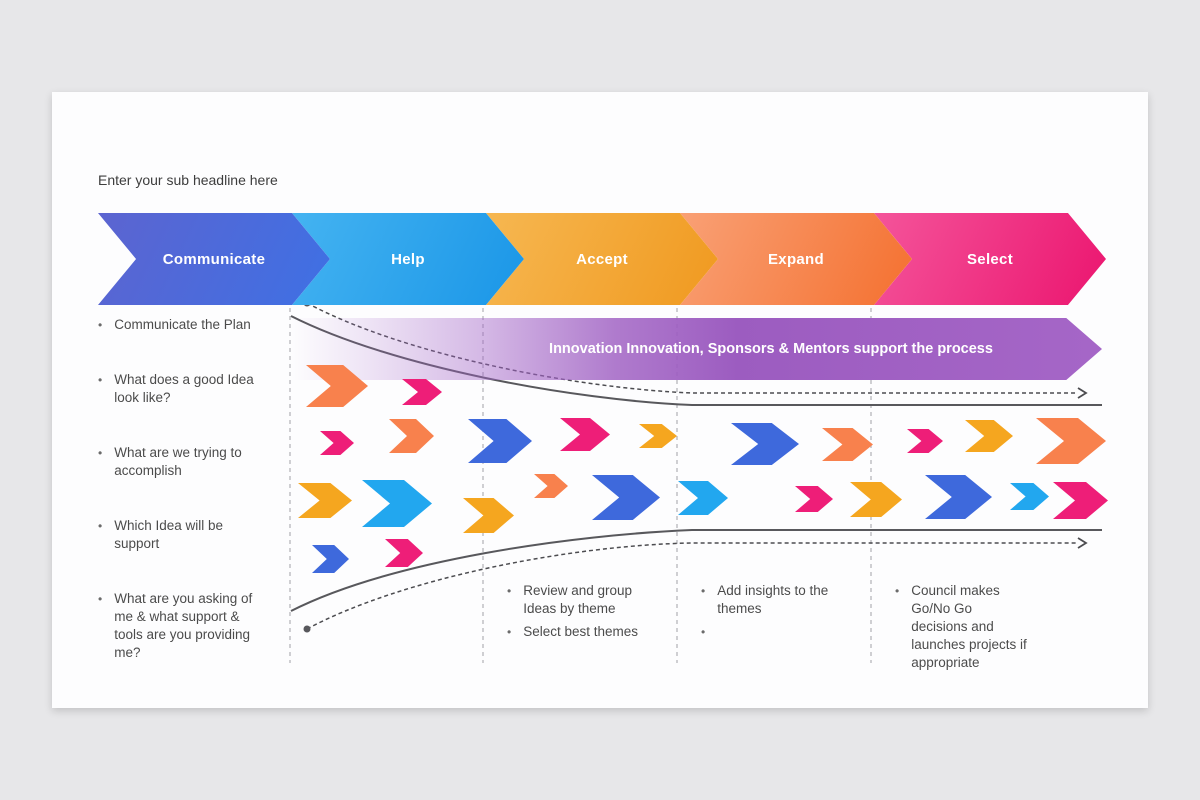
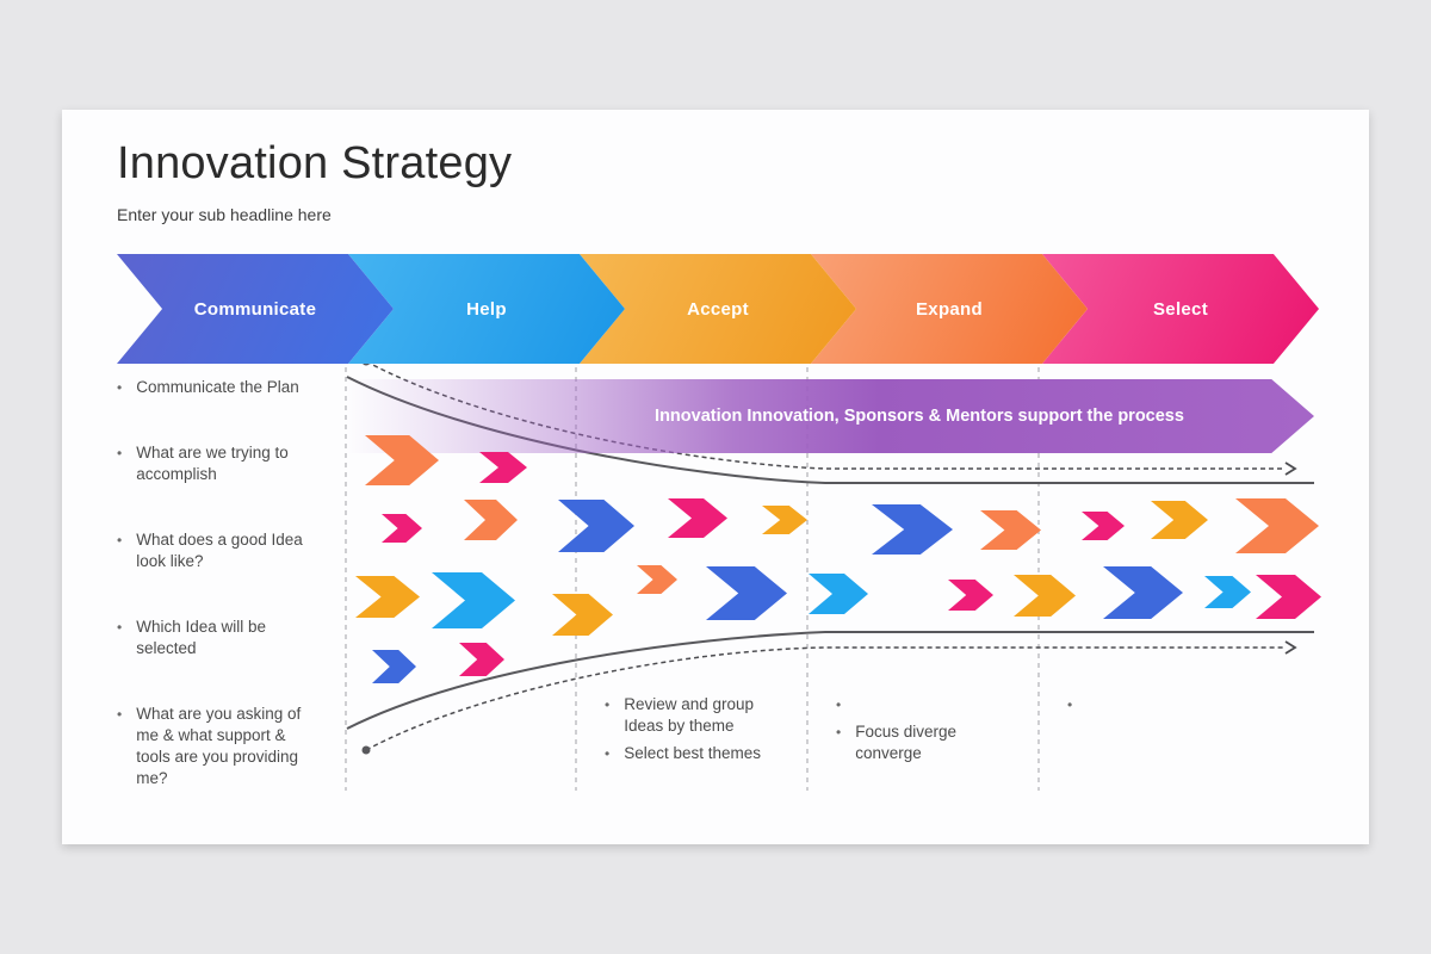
+ Innovation Strategy
  Enter your sub headline here
  Innovation Innovation, Sponsors & Mentors support the process
  Communicate
  Help
  Accept
  Expand
  Select
  •
  Communicate the Plan
  •
- What does a good Idea look like?
+ What are we trying to accomplish
  •
- What are we trying to accomplish
+ What does a good Idea look like?
  •
- Which Idea will be support
+ Which Idea will be selected
  •
  What are you asking of me & what support & tools are you providing me?
  •
  Review and group Ideas by theme
  •
  Select best themes
  •
- Add insights to the themes
  •
+ Focus diverge converge
  •
- Council makes Go/No Go decisions and launches projects if appropriate
